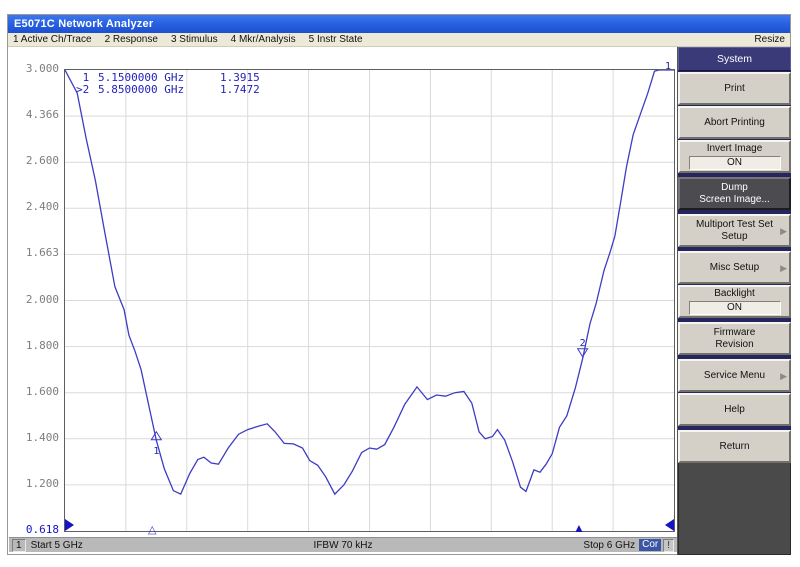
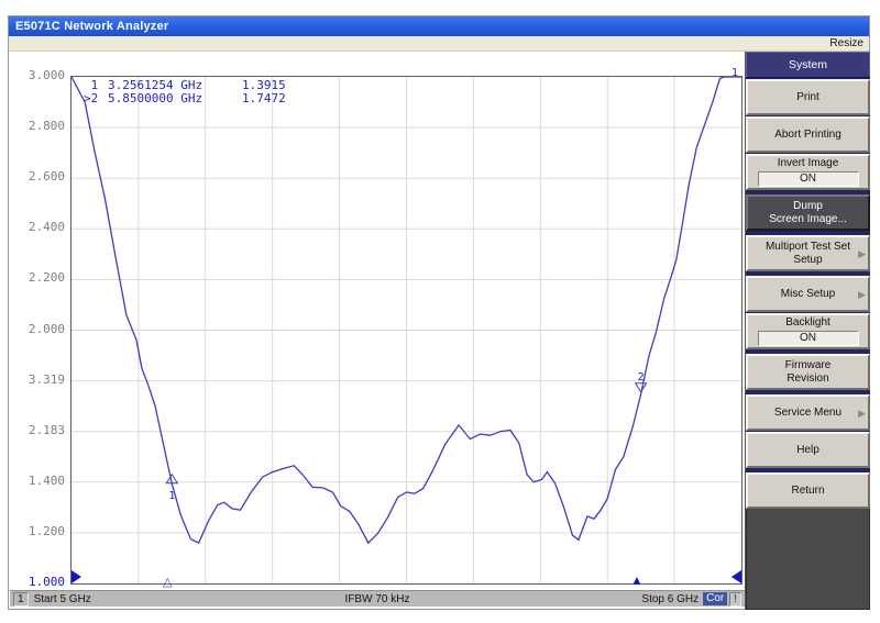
  E5071C Network Analyzer
- 1 Active Ch/Trace
- 2 Response
- 3 Stimulus
- 4 Mkr/Analysis
- 5 Instr State
  Resize
  3.000
- 4.366
+ 2.800
  2.600
  2.400
- 1.663
+ 2.200
  2.000
- 1.800
+ 3.319
- 1.600
+ 2.183
  1.400
  1.200
- 0.618
+ 1.000
  1
  2
  1
- 5.1500000 GHz
+ 3.2561254 GHz
  1.3915
  >2
  5.8500000 GHz
  1.7472
  1
  △
  ▲
  System
  Print
  Abort Printing
  Invert Image
  ON
  Dump
  Screen Image...
  Multiport Test Set
  Setup
  ▶
  Misc Setup
  ▶
  Backlight
  ON
  Firmware
  Revision
  Service Menu
  ▶
  Help
  Return
  1
  Start 5 GHz
  IFBW 70 kHz
  Stop 6 GHz
  Cor
  !
